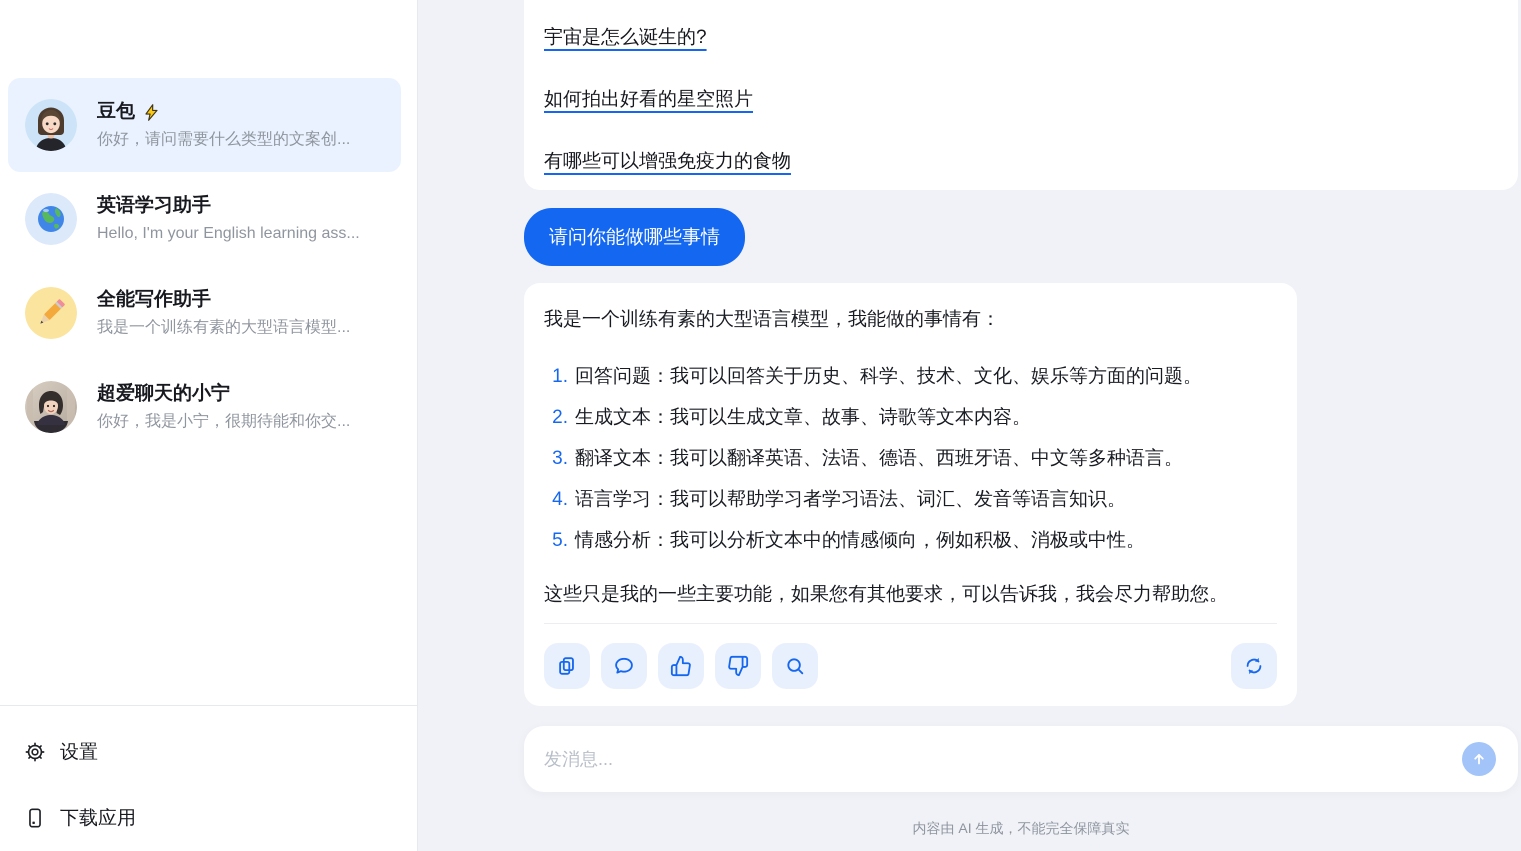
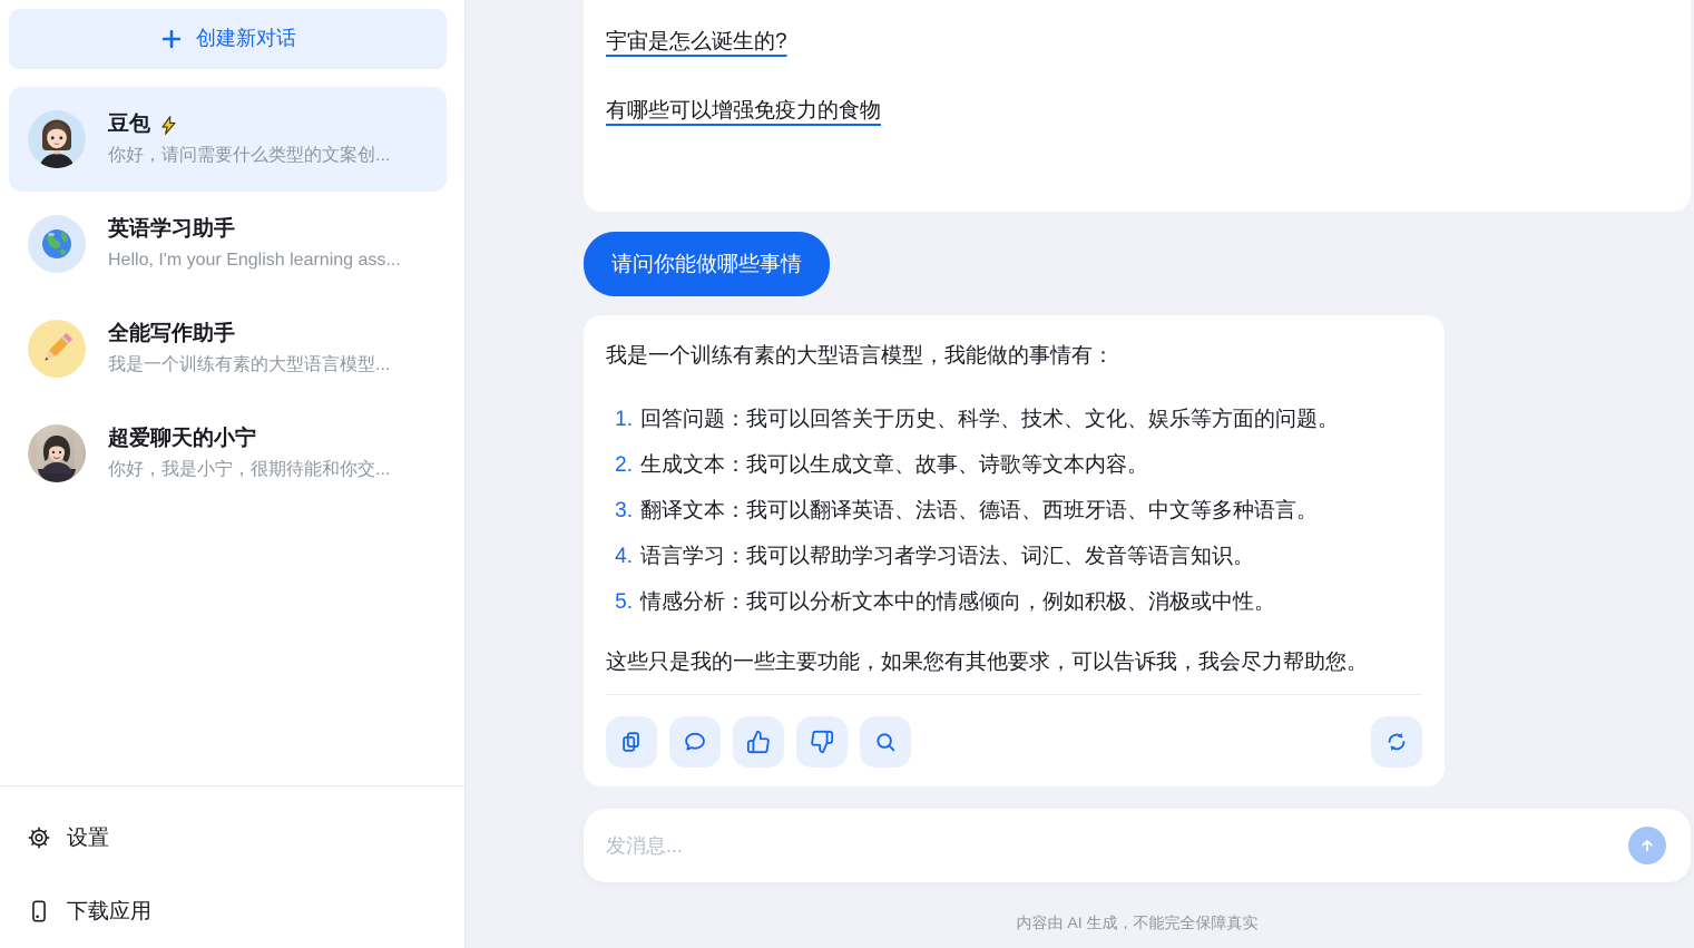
+ 创建新对话
  豆包
  你好，请问需要什么类型的文案创...
  英语学习助手
  Hello, I'm your English learning ass...
  全能写作助手
  我是一个训练有素的大型语言模型...
  超爱聊天的小宁
  你好，我是小宁，很期待能和你交...
  设置
  下载应用
  宇宙是怎么诞生的?
- 如何拍出好看的星空照片
  有哪些可以增强免疫力的食物
  请问你能做哪些事情
  我是一个训练有素的大型语言模型，我能做的事情有：
  1.
  回答问题：我可以回答关于历史、科学、技术、文化、娱乐等方面的问题。
  2.
  生成文本：我可以生成文章、故事、诗歌等文本内容。
  3.
  翻译文本：我可以翻译英语、法语、德语、西班牙语、中文等多种语言。
  4.
  语言学习：我可以帮助学习者学习语法、词汇、发音等语言知识。
  5.
  情感分析：我可以分析文本中的情感倾向，例如积极、消极或中性。
  这些只是我的一些主要功能，如果您有其他要求，可以告诉我，我会尽力帮助您。
  发消息...
  内容由 AI 生成，不能完全保障真实
